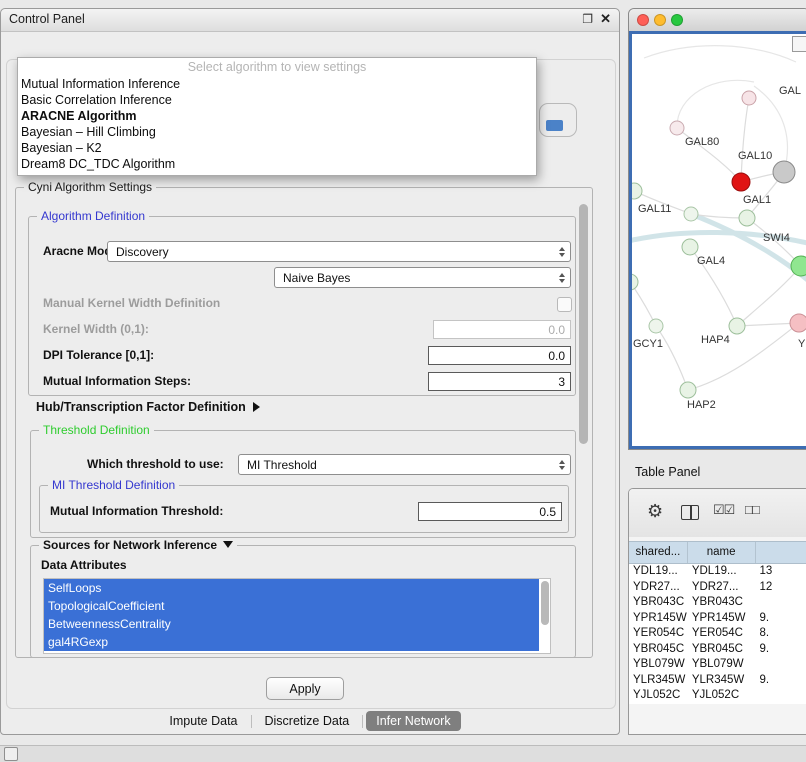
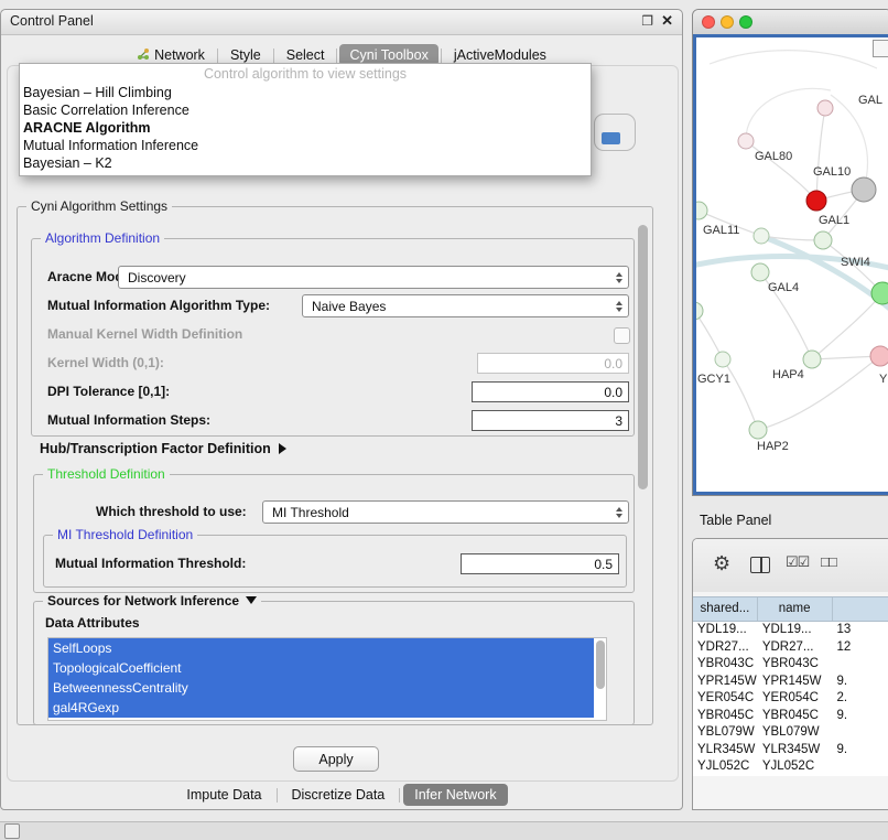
  Control Panel
  ❐
  ✕
+ Network
+ Style
+ Select
+ Cyni Toolbox
+ jActiveModules
  Cyni Algorithm Settings
  Algorithm Definition
  Aracne Mo
  Discovery
+ Mutual Information Algorithm Type:
  Naive Bayes
  Manual Kernel Width Definition
  Kernel Width (0,1):
  0.0
  DPI Tolerance [0,1]:
  0.0
  Mutual Information Steps:
  3
  Hub/Transcription Factor Definition
  Threshold Definition
  Which threshold to use:
  MI Threshold
  MI Threshold Definition
  Mutual Information Threshold:
  0.5
  Sources for Network Inference
  Data Attributes
  SelfLoops
  TopologicalCoefficient
  BetweennessCentrality
  gal4RGexp
  Apply
  Impute Data
  Discretize Data
  Infer Network
- Select algorithm to view settings
+ Control algorithm to view settings
- Mutual Information Inference
+ Bayesian – Hill Climbing
  Basic Correlation Inference
  ARACNE Algorithm
- Bayesian – Hill Climbing
+ Mutual Information Inference
  Bayesian – K2
- Dream8 DC_TDC Algorithm
  GAL
  GAL80
  GAL10
  GAL11
  GAL1
  SWI4
  GAL4
  GCY1
  HAP4
  HAP2
  Y
  Table Panel
  ⚙
  ☑☑
  □□
  shared...
  name
  YDL19...
  YDL19...
  13
  YDR27...
  YDR27...
  12
  YBR043C
  YBR043C
  YPR145W
  YPR145W
  9.
  YER054C
  YER054C
- 8.
+ 2.
  YBR045C
  YBR045C
  9.
  YBL079W
  YBL079W
  YLR345W
  YLR345W
  9.
  YJL052C
  YJL052C
